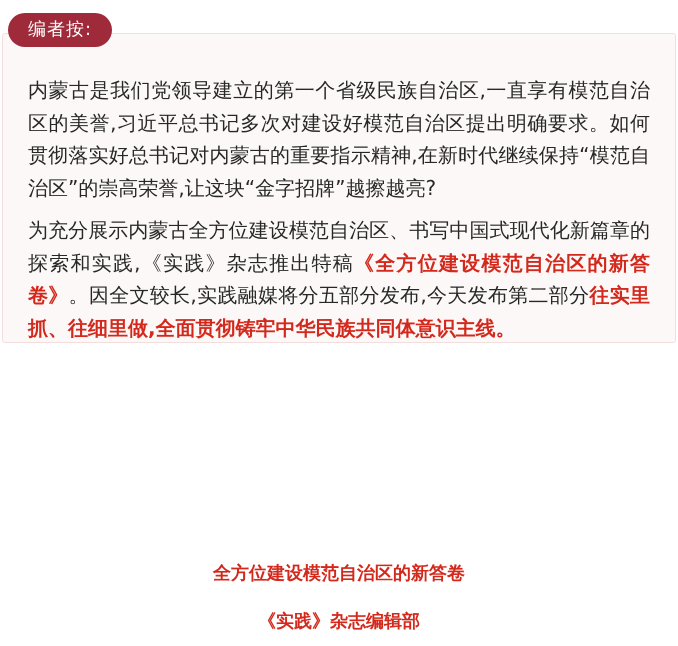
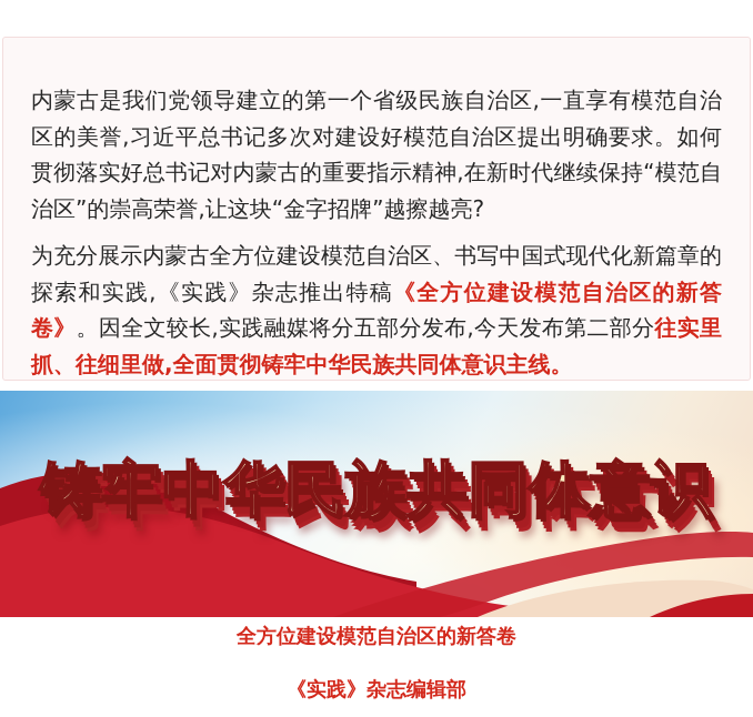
- 编者按:
  内蒙古是我们党领导建立的第一个省级民族自治区,一直享有模范自治区的美誉,习近平总书记多次对建设好模范自治区提出明确要求。如何贯彻落实好总书记对内蒙古的重要指示精神,在新时代继续保持“模范自治区”的崇高荣誉,让这块“金字招牌”越擦越亮?
  为充分展示内蒙古全方位建设模范自治区、书写中国式现代化新篇章的探索和实践,《实践》杂志推出特稿《全方位建设模范自治区的新答卷》。因全文较长,实践融媒将分五部分发布,今天发布第二部分往实里抓、往细里做,全面贯彻铸牢中华民族共同体意识主线。
+ 铸牢中华民族共同体意识
  全方位建设模范自治区的新答卷
  《实践》杂志编辑部
